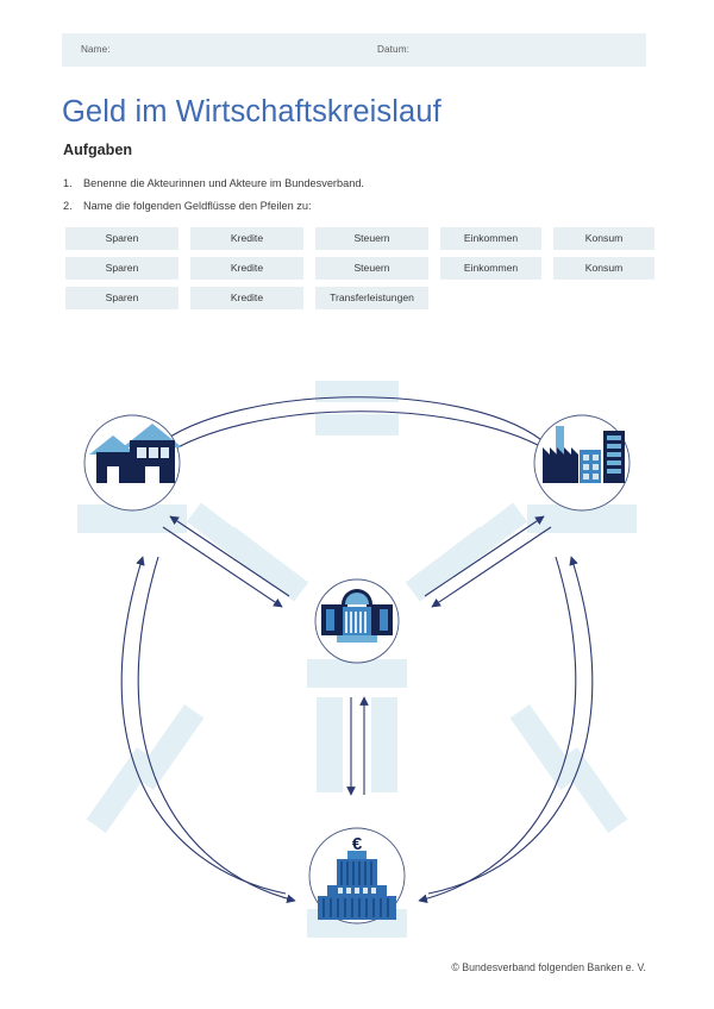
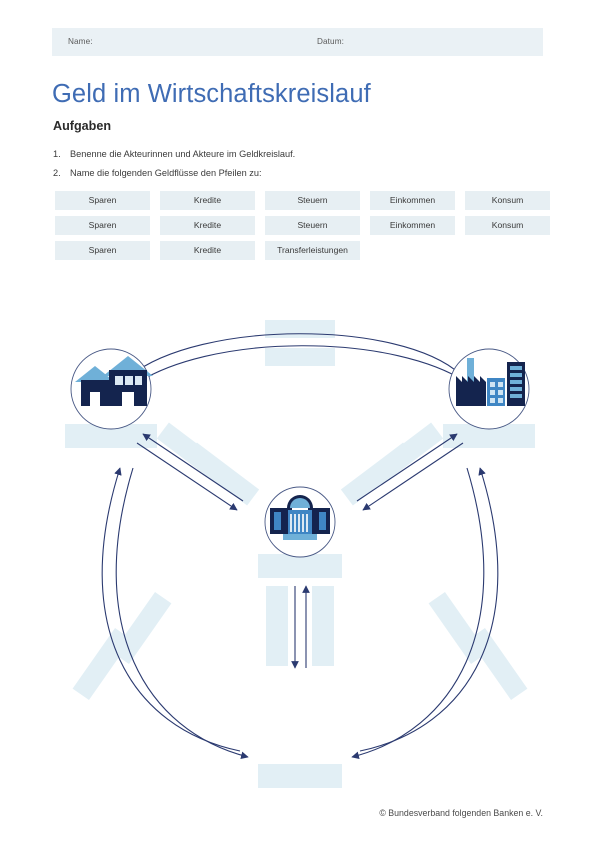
  Name:
  Datum:
  Geld im Wirtschaftskreislauf
  Aufgaben
- 1. Benenne die Akteurinnen und Akteure im Bundesverband.
+ 1. Benenne die Akteurinnen und Akteure im Geldkreislauf.
  2. Name die folgenden Geldflüsse den Pfeilen zu:
  Sparen
  Kredite
  Steuern
  Einkommen
  Konsum
  Sparen
  Kredite
  Steuern
  Einkommen
  Konsum
  Sparen
  Kredite
  Transferleistungen
- €
  © Bundesverband folgenden Banken e. V.
